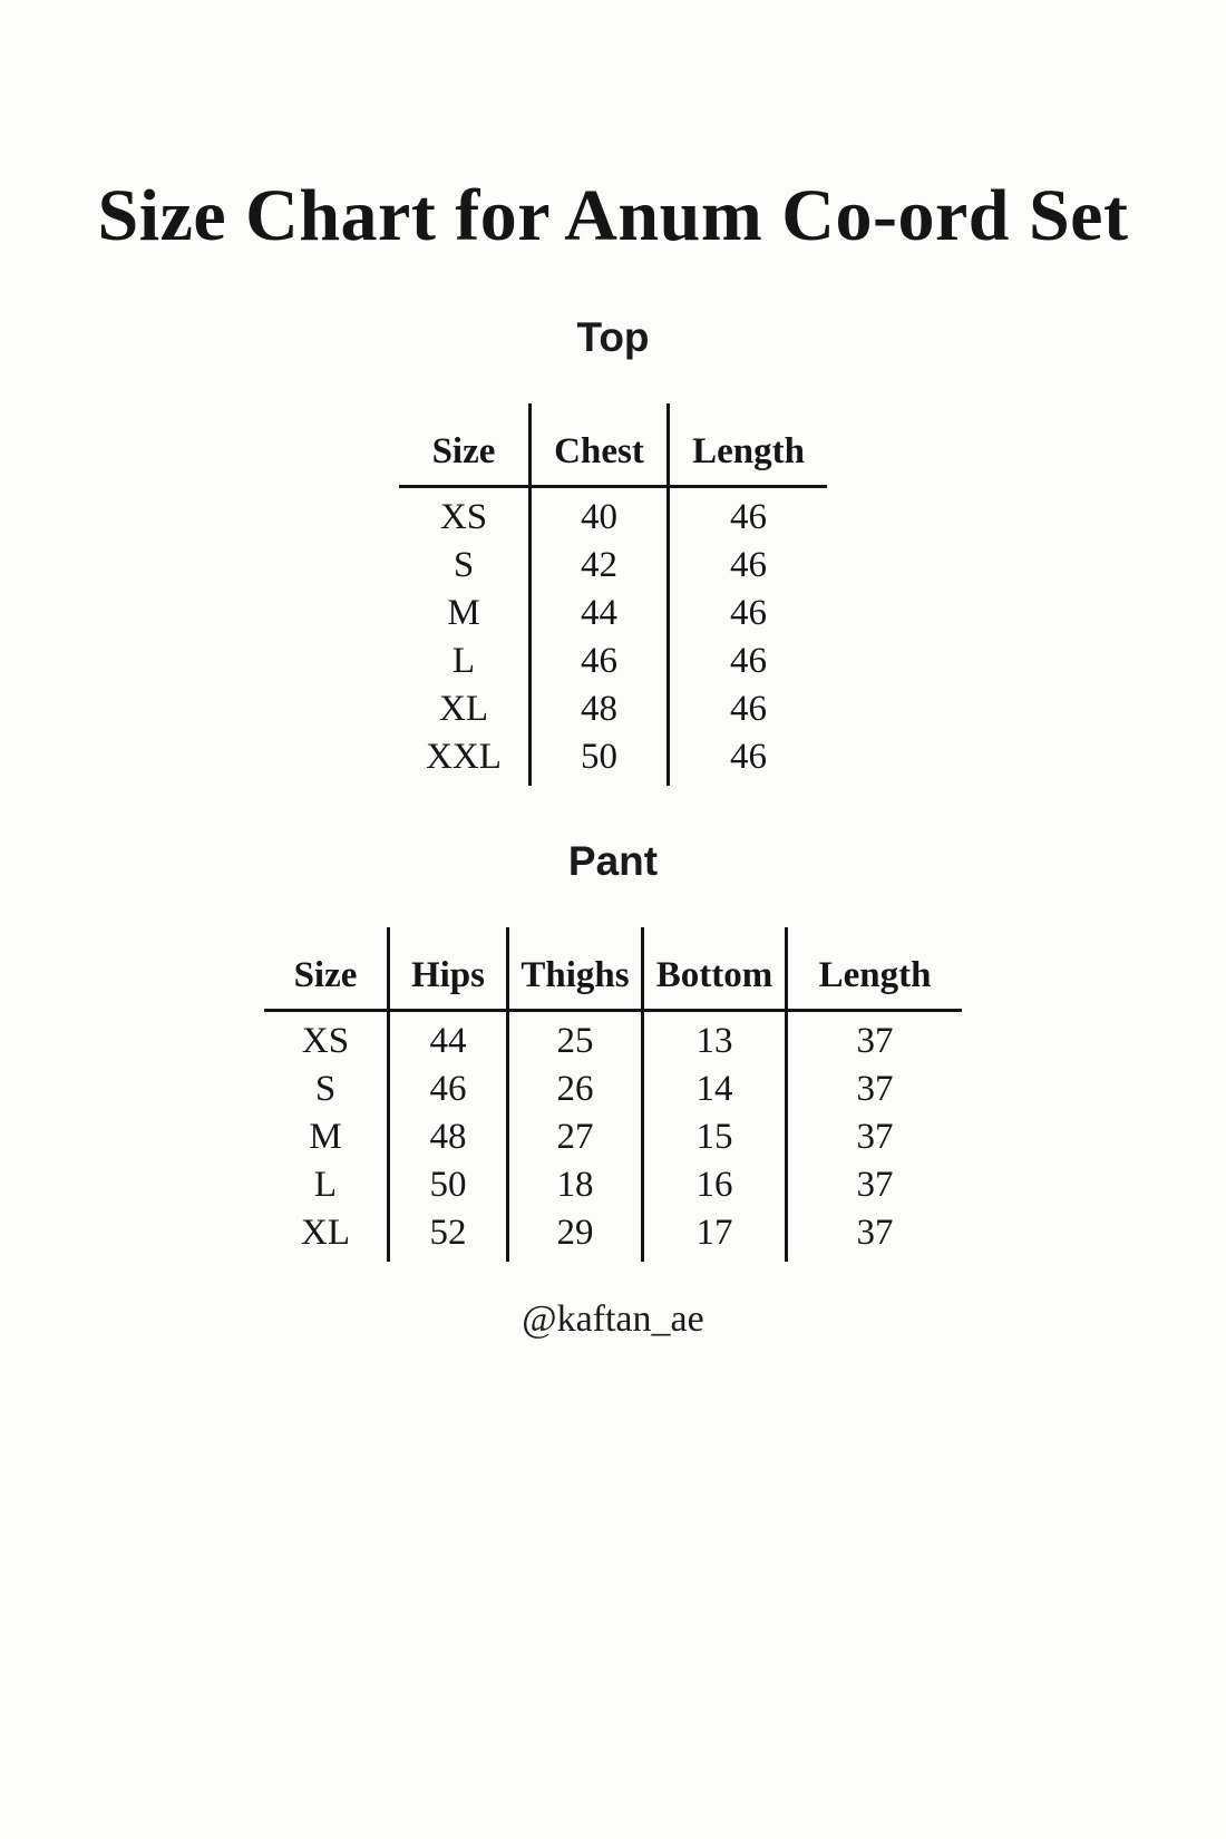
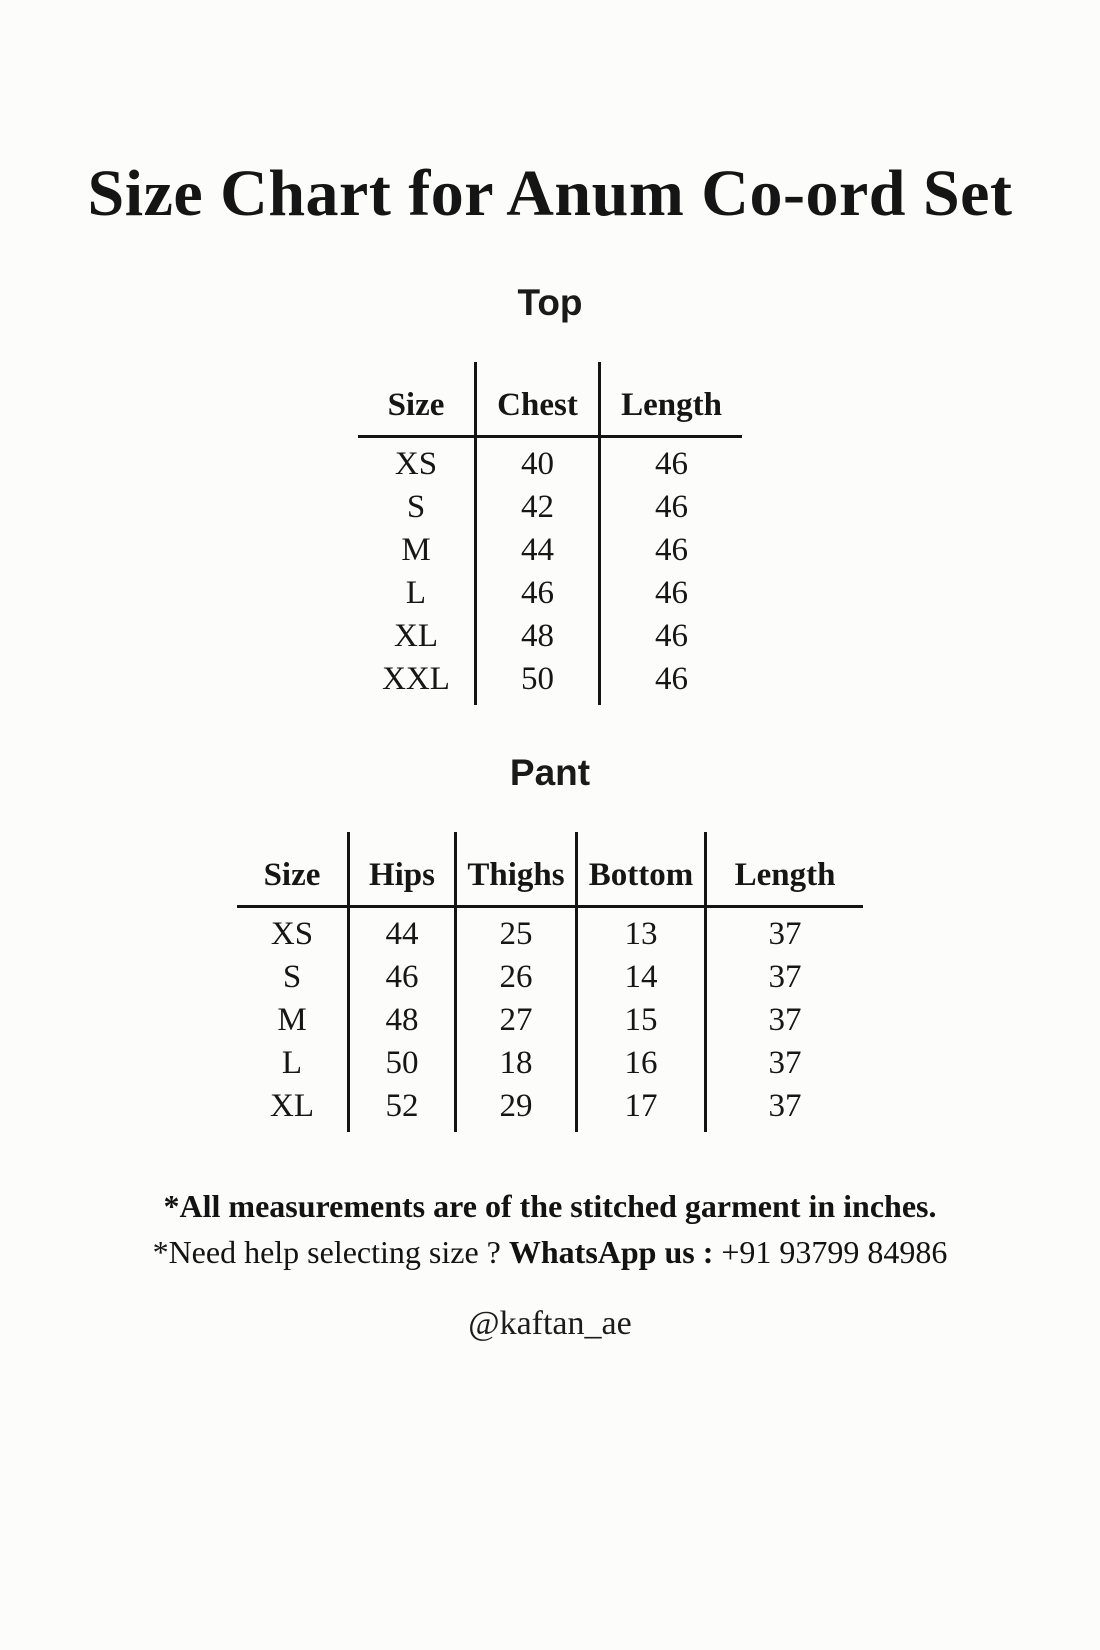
  Size Chart for Anum Co-ord Set
  Top
  Size	Chest	Length
  XS	40	46
  S	42	46
  M	44	46
  L	46	46
  XL	48	46
  XXL	50	46
  Pant
  Size	Hips	Thighs	Bottom	Length
  XS	44	25	13	37
  S	46	26	14	37
  M	48	27	15	37
  L	50	18	16	37
  XL	52	29	17	37
+ *All measurements are of the stitched garment in inches.
+ *Need help selecting size ? WhatsApp us : +91 93799 84986
  @kaftan_ae
